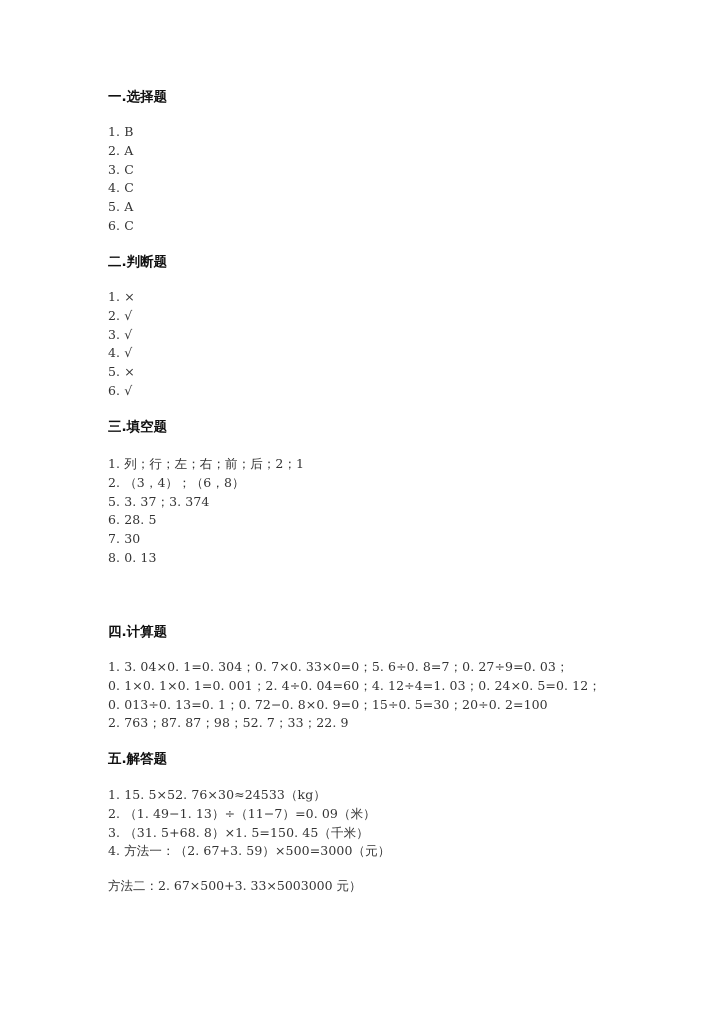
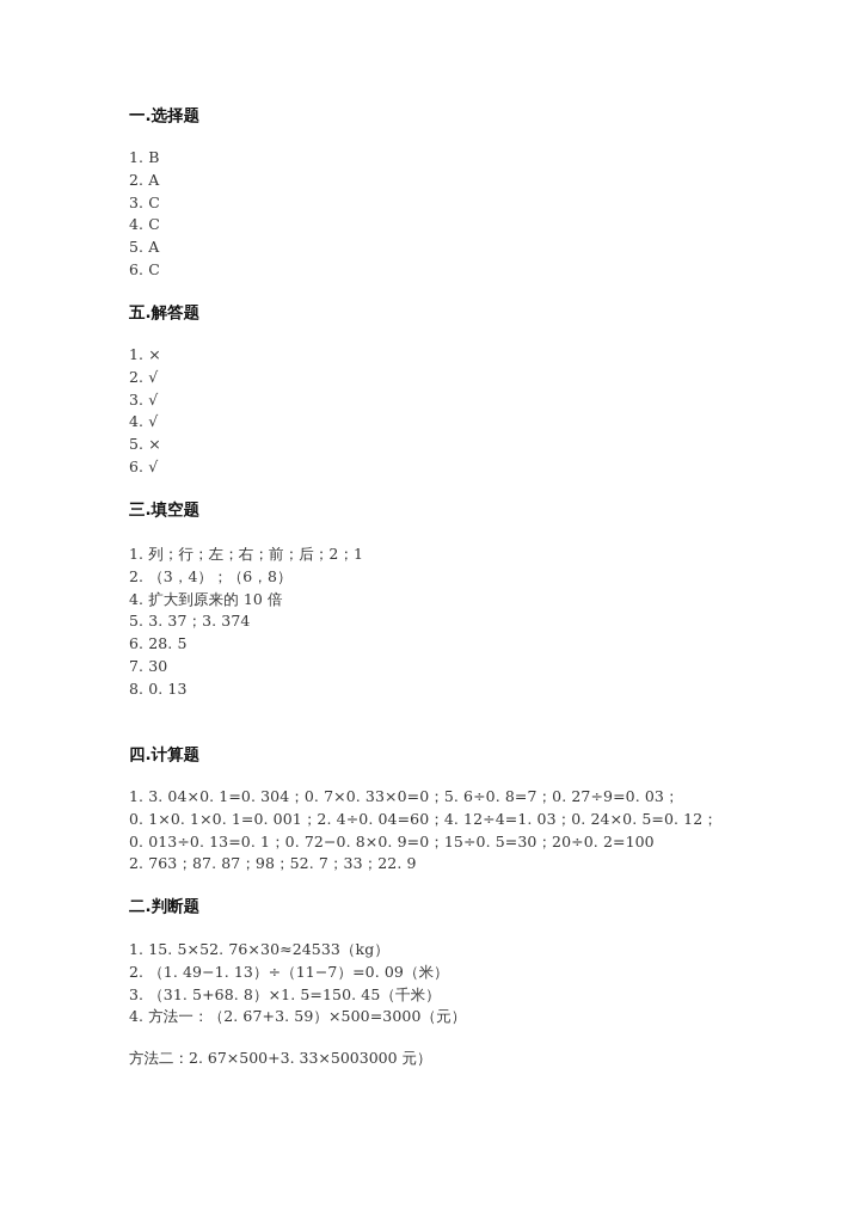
  一.选择题
  1. B
  2. A
  3. C
  4. C
  5. A
  6. C
- 二.判断题
+ 五.解答题
  1. ×
  2. √
  3. √
  4. √
  5. ×
  6. √
  三.填空题
  1. 列；行；左；右；前；后；2；1
  2. （3，4）；（6，8）
+ 4. 扩大到原来的 10 倍
  5. 3. 37；3. 374
  6. 28. 5
  7. 30
  8. 0. 13
  四.计算题
  1. 3. 04×0. 1=0. 304；0. 7×0. 33×0=0；5. 6÷0. 8=7；0. 27÷9=0. 03；
  0. 1×0. 1×0. 1=0. 001；2. 4÷0. 04=60；4. 12÷4=1. 03；0. 24×0. 5=0. 12；
  0. 013÷0. 13=0. 1；0. 72−0. 8×0. 9=0；15÷0. 5=30；20÷0. 2=100
  2. 763；87. 87；98；52. 7；33；22. 9
- 五.解答题
+ 二.判断题
  1. 15. 5×52. 76×30≈24533（kg）
  2. （1. 49−1. 13）÷（11−7）=0. 09（米）
  3. （31. 5+68. 8）×1. 5=150. 45（千米）
  4. 方法一：（2. 67+3. 59）×500=3000（元）
  方法二：2. 67×500+3. 33×5003000 元）
